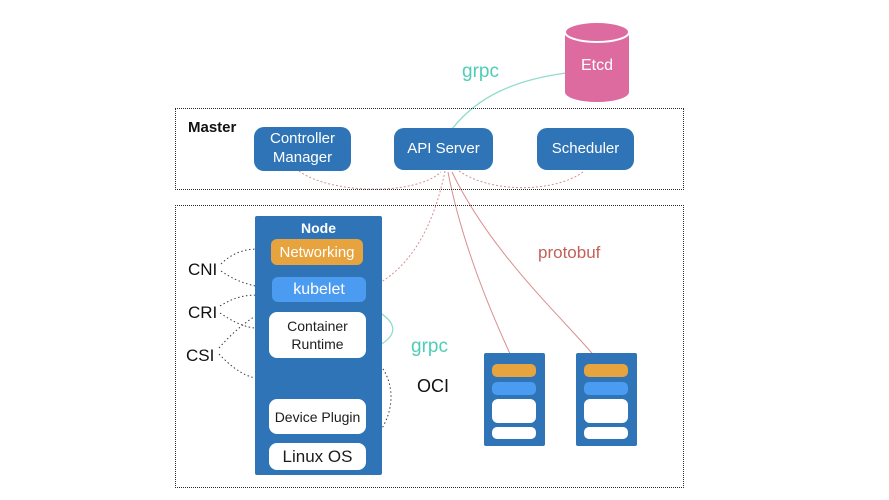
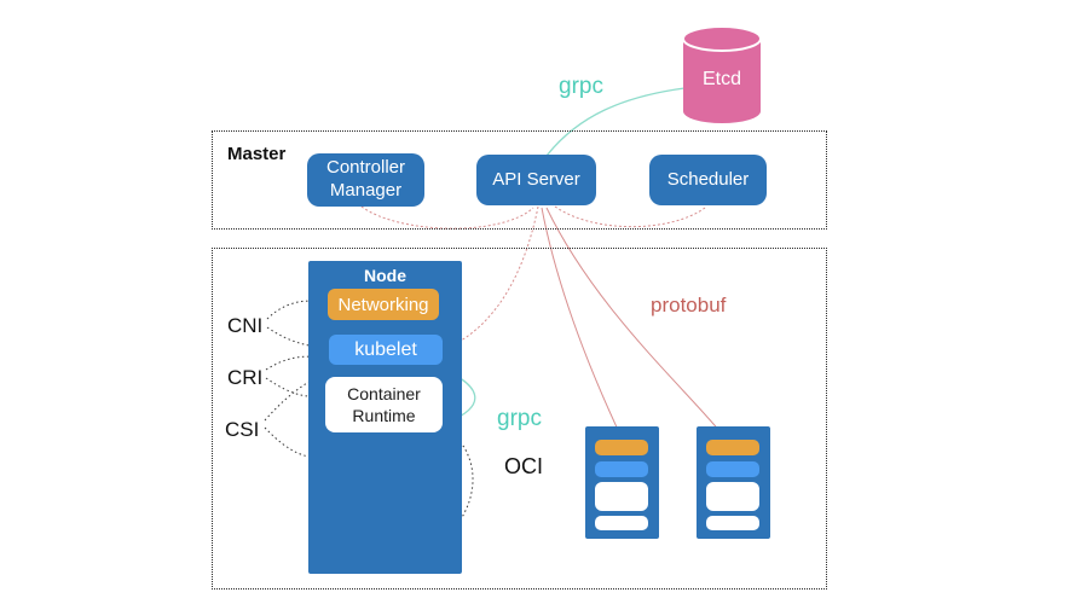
  Etcd
  grpc
  Master
  Controller Manager
  API Server
  Scheduler
  Node
  Networking
  kubelet
  Container Runtime
- Device Plugin
- Linux OS
  CNI
  CRI
  CSI
  grpc
  OCI
  protobuf
